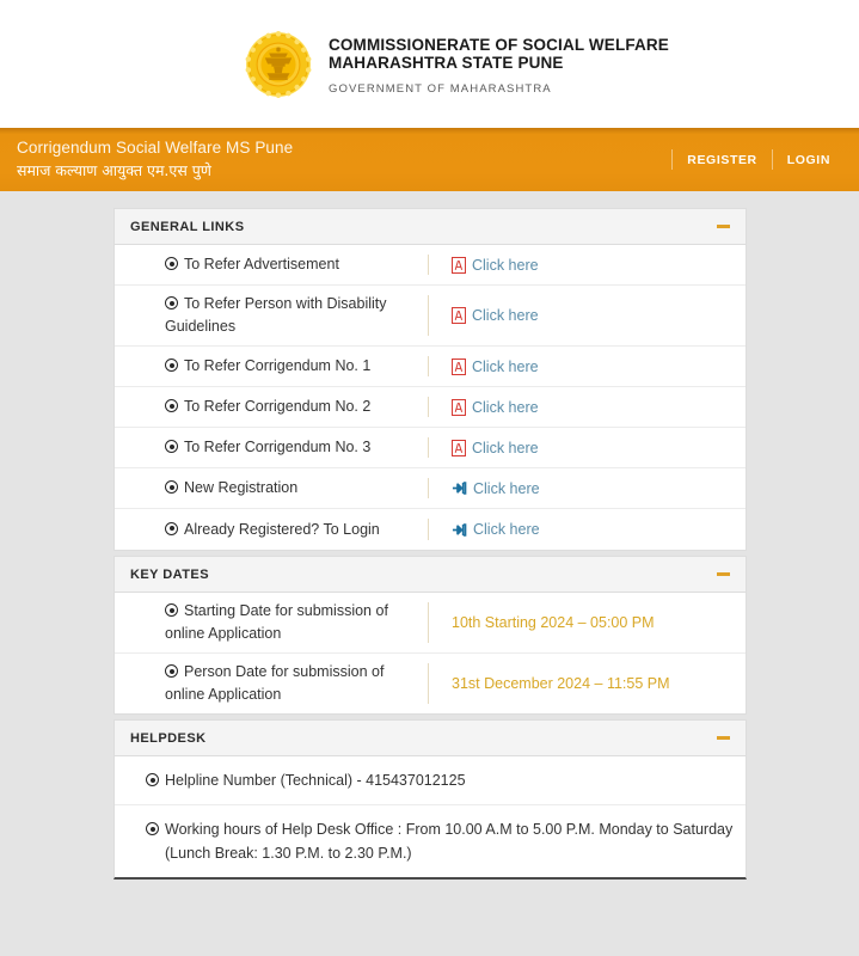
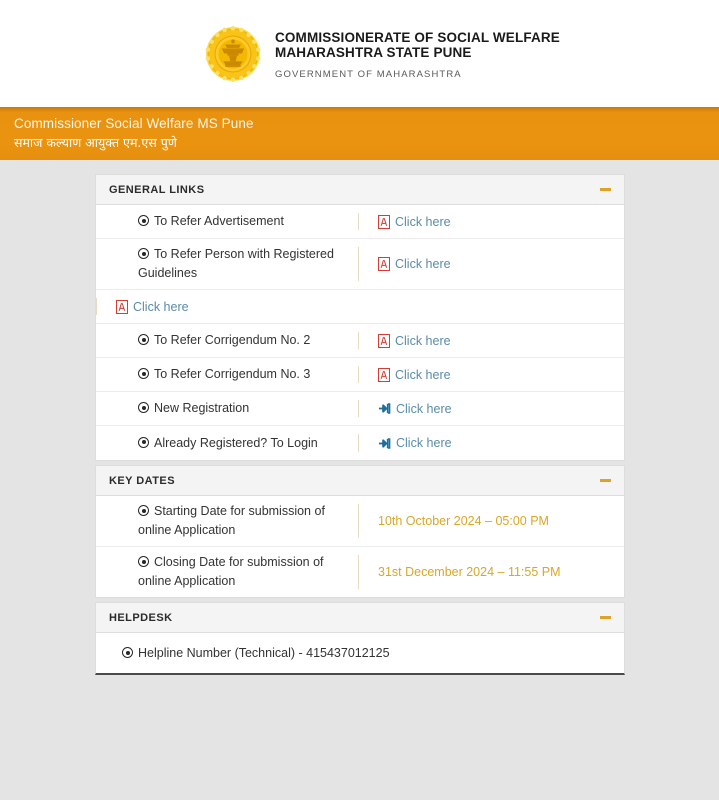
  COMMISSIONERATE OF SOCIAL WELFARE
  MAHARASHTRA STATE PUNE
  GOVERNMENT OF MAHARASHTRA
- Corrigendum Social Welfare MS Pune
+ Commissioner Social Welfare MS Pune
  समाज कल्याण आयुक्त एम.एस पुणे
- REGISTER
- LOGIN
  GENERAL LINKS
  To Refer Advertisement
  Click here
- To Refer Person with Disability Guidelines
+ To Refer Person with Registered Guidelines
  Click here
- To Refer Corrigendum No. 1
  Click here
  To Refer Corrigendum No. 2
  Click here
  To Refer Corrigendum No. 3
  Click here
  New Registration
  Click here
  Already Registered? To Login
  Click here
  KEY DATES
  Starting Date for submission of online Application
- 10th Starting 2024 – 05:00 PM
+ 10th October 2024 – 05:00 PM
- Person Date for submission of online Application
+ Closing Date for submission of online Application
  31st December 2024 – 11:55 PM
  HELPDESK
  Helpline Number (Technical) - 415437012125
- Working hours of Help Desk Office : From 10.00 A.M to 5.00 P.M. Monday to Saturday (Lunch Break: 1.30 P.M. to 2.30 P.M.)
